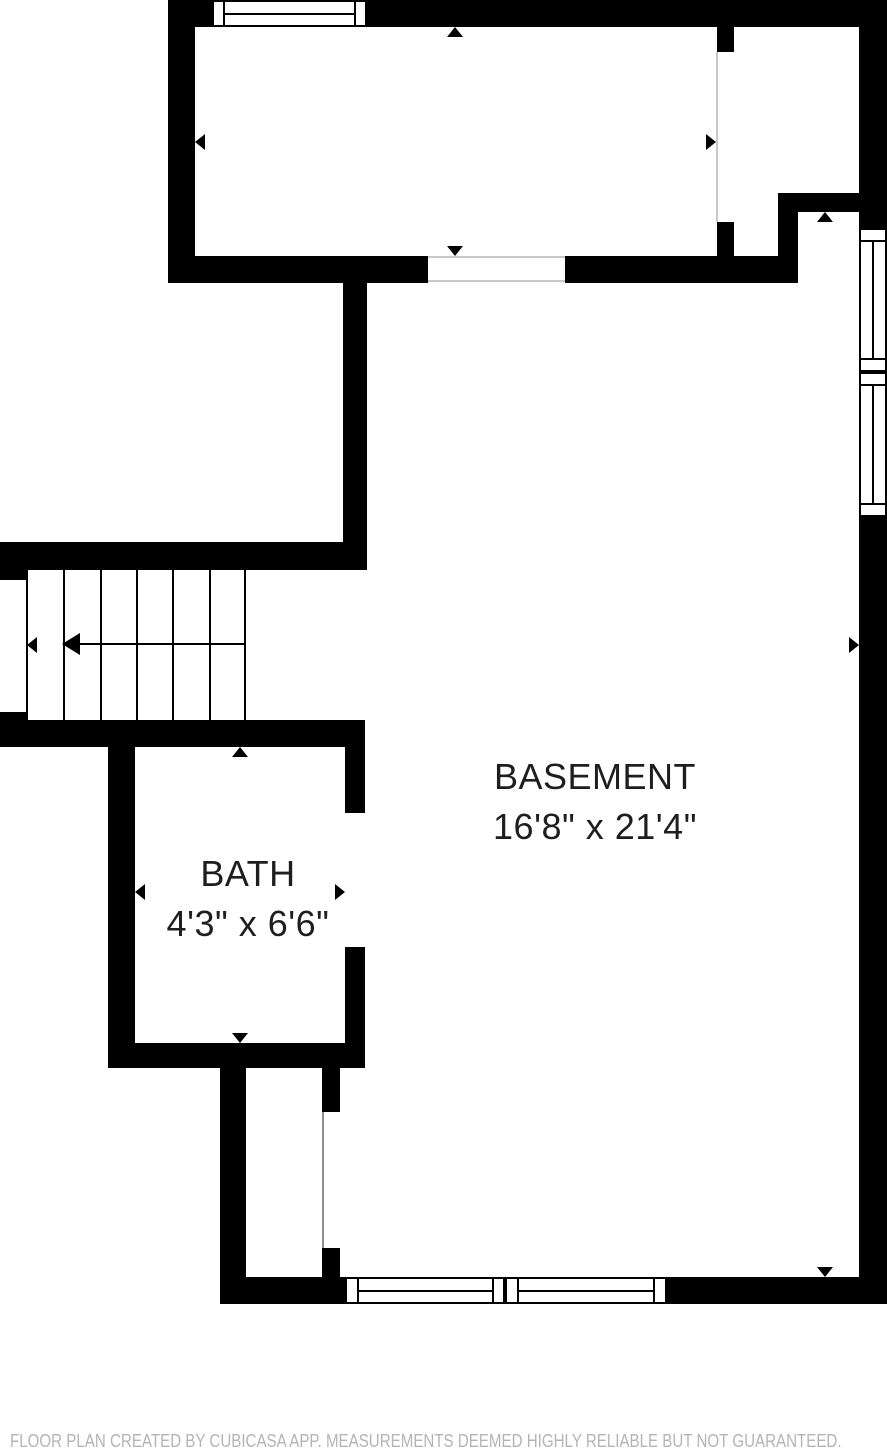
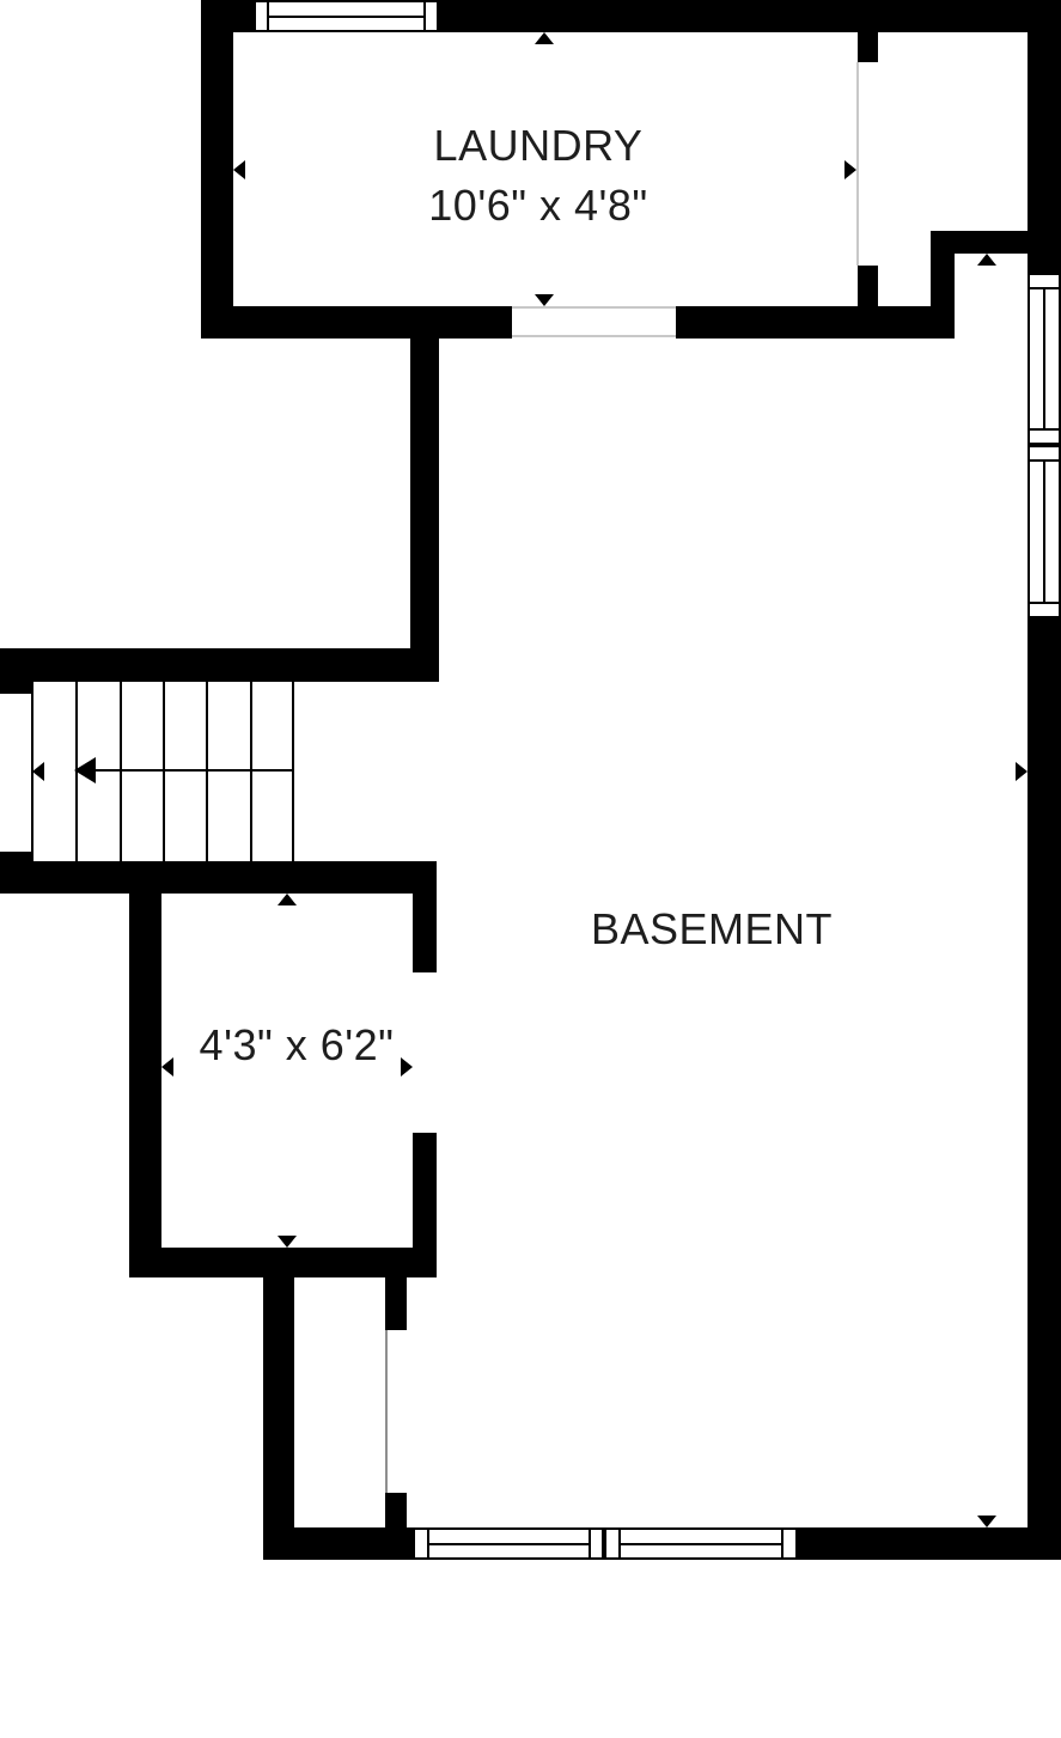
+ LAUNDRY
+ 10'6" x 4'8"
  BASEMENT
- 16'8" x 21'4"
- BATH
- 4'3" x 6'6"
+ 4'3" x 6'2"
- FLOOR PLAN CREATED BY CUBICASA APP. MEASUREMENTS DEEMED HIGHLY RELIABLE BUT NOT GUARANTEED.
